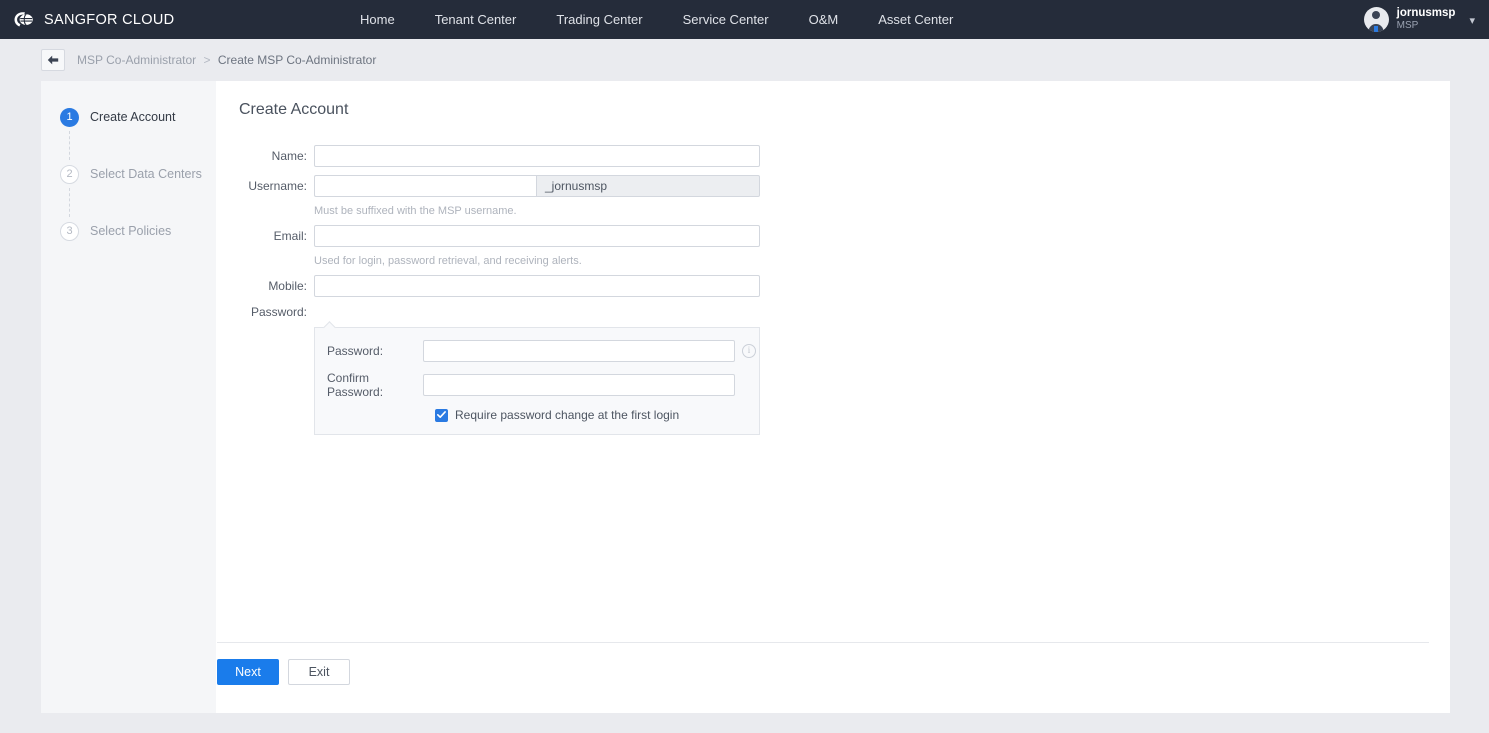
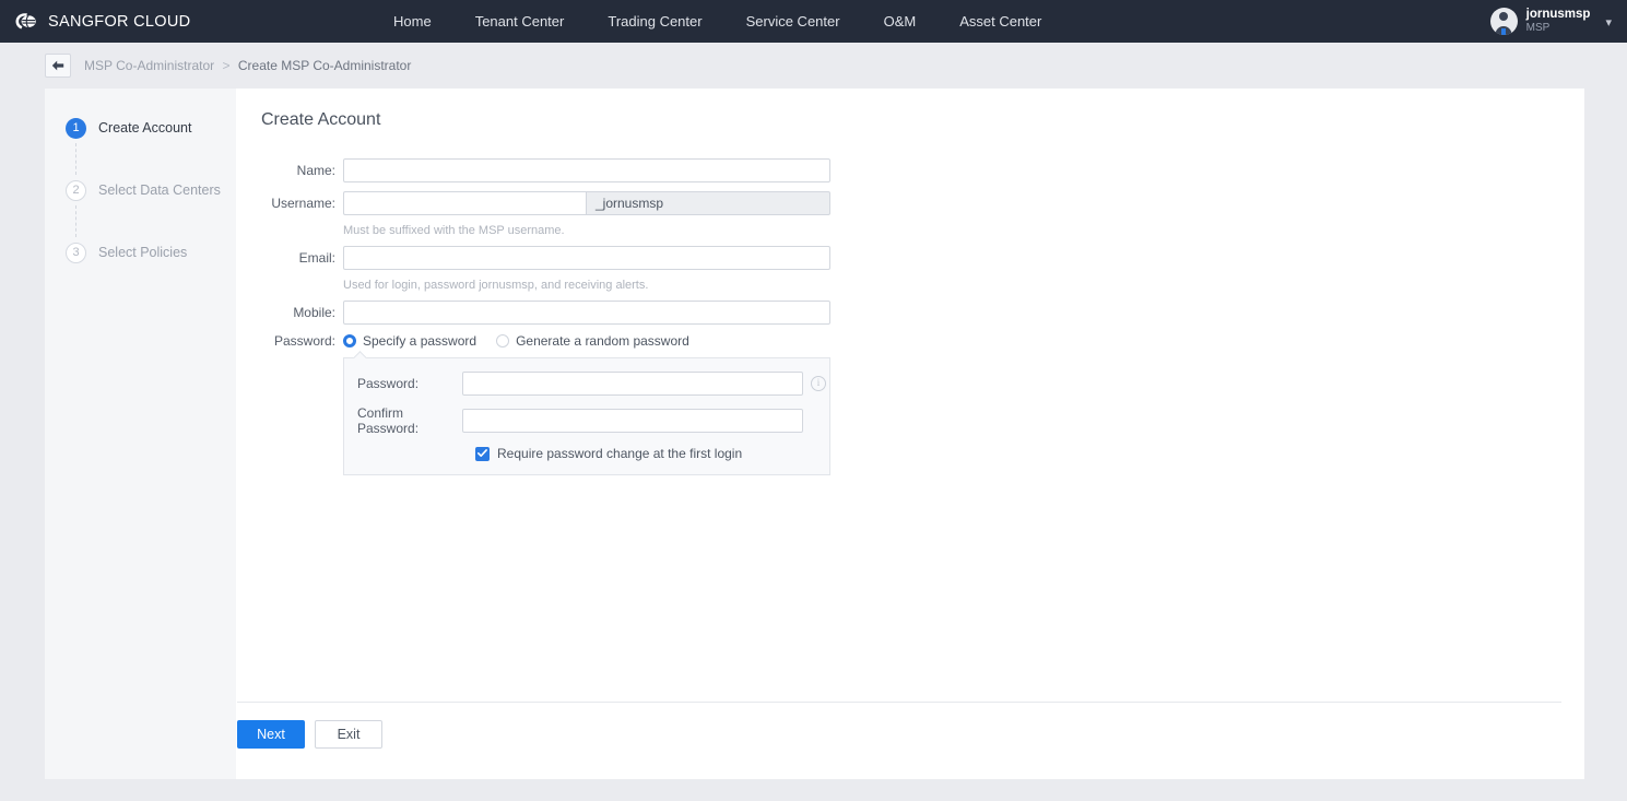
  SANGFOR CLOUD
  Home
  Tenant Center
  Trading Center
  Service Center
  O&M
  Asset Center
  jornusmsp
  MSP
  ▾
  MSP Co-Administrator > Create MSP Co-Administrator
  1
  Create Account
  2
  Select Data Centers
  3
  Select Policies
  Create Account
  Name:
  Username:
  _jornusmsp
  Must be suffixed with the MSP username.
  Email:
- Used for login, password retrieval, and receiving alerts.
+ Used for login, password jornusmsp, and receiving alerts.
  Mobile:
  Password:
+ Specify a password
+ Generate a random password
  Password:
  i
  Confirm Password:
  Require password change at the first login
  Next
  Exit
